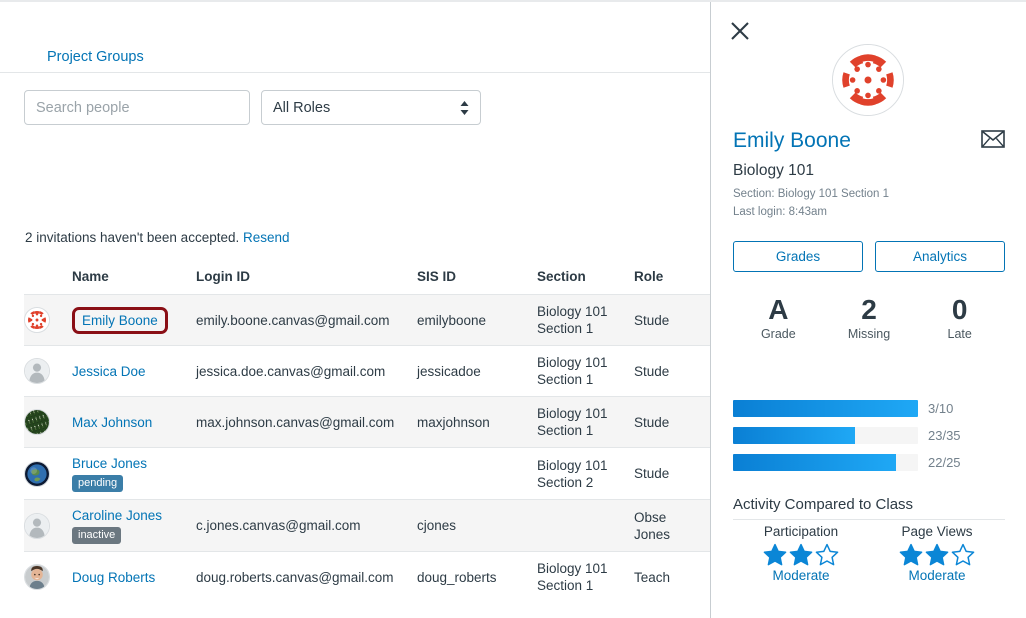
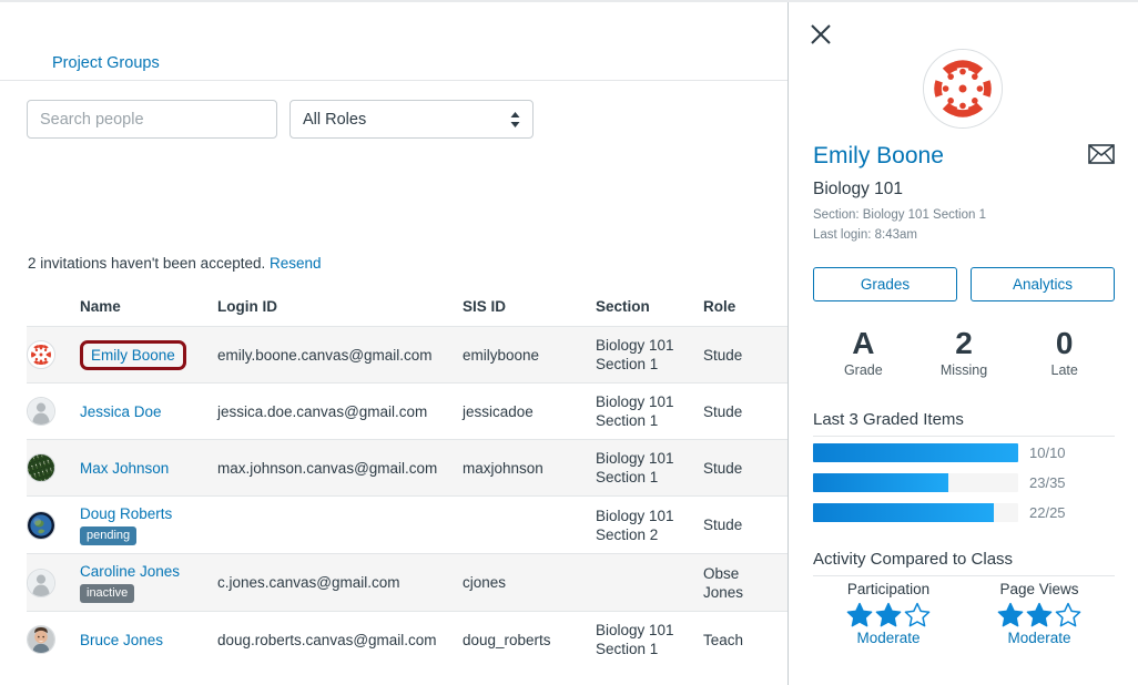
  Project Groups
  Search people
  All Roles
  2 invitations haven't been accepted. Resend
  Name
  Login ID
  SIS ID
  Section
  Role
  Emily Boone
  emily.boone.canvas@gmail.com
  emilyboone
  Biology 101
  Section 1
  Stude
  Jessica Doe
  jessica.doe.canvas@gmail.com
  jessicadoe
  Biology 101
  Section 1
  Stude
  Max Johnson
  max.johnson.canvas@gmail.com
  maxjohnson
  Biology 101
  Section 1
  Stude
- Bruce Jones
+ Doug Roberts
  pending
  Biology 101
  Section 2
  Stude
  Caroline Jones
  inactive
  c.jones.canvas@gmail.com
  cjones
  Obse
  Jones
- Doug Roberts
+ Bruce Jones
  doug.roberts.canvas@gmail.com
  doug_roberts
  Biology 101
  Section 1
  Teach
  Emily Boone
  Biology 101
  Section: Biology 101 Section 1
  Last login: 8:43am
  Grades
  Analytics
  A
  Grade
  2
  Missing
  0
  Late
+ Last 3 Graded Items
- 3/10
+ 10/10
  23/35
  22/25
  Activity Compared to Class
  Participation
  Moderate
  Page Views
  Moderate
